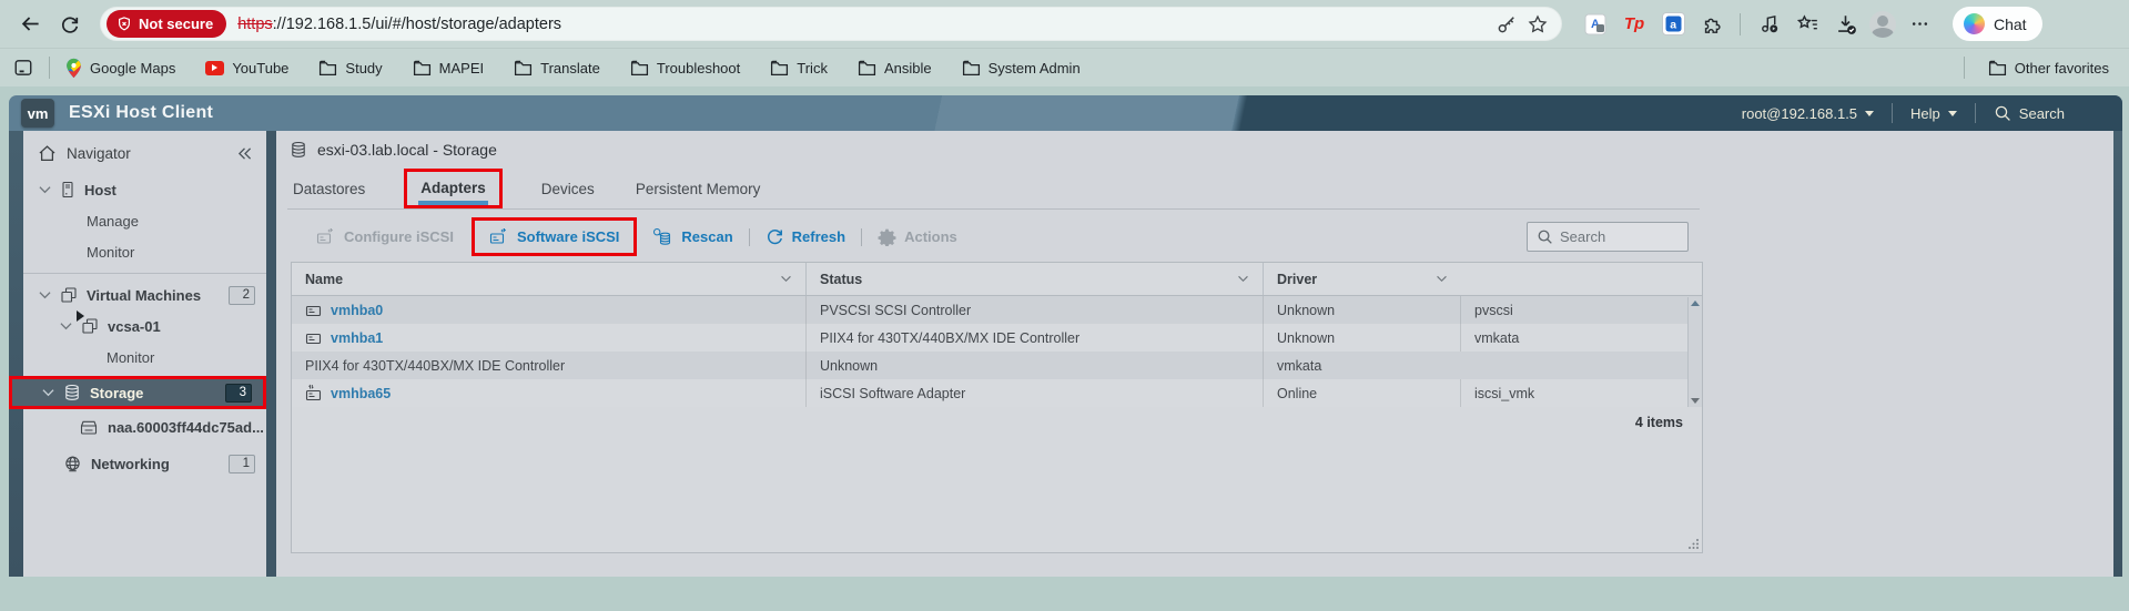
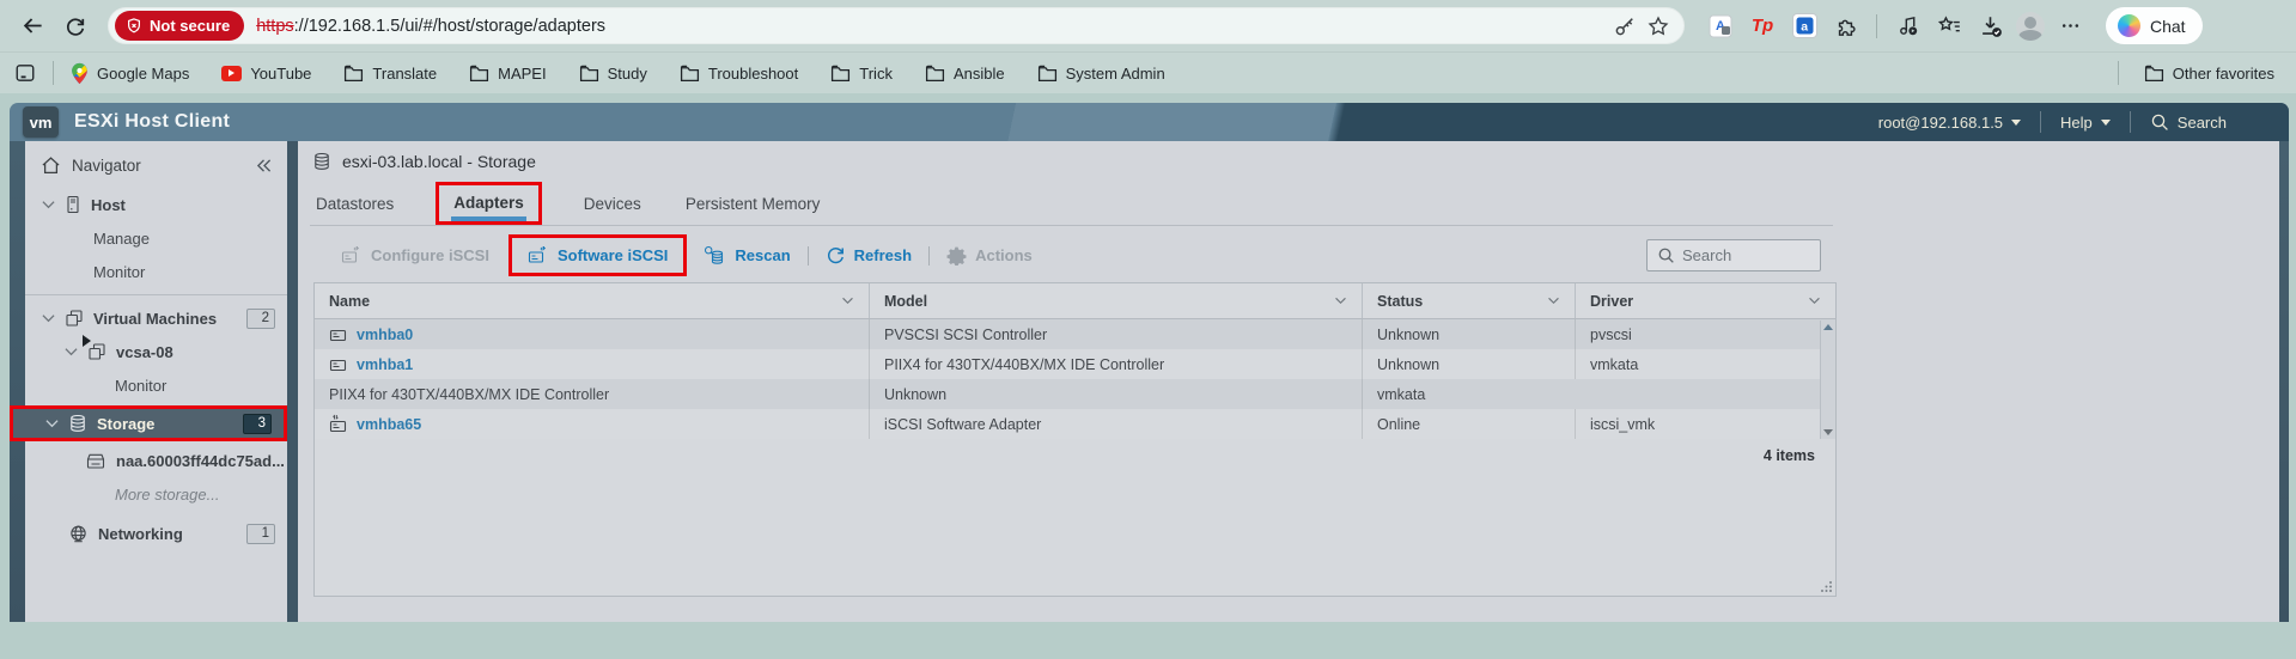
  Not secure
  https://192.168.1.5/ui/#/host/storage/adapters
  A
  Tp
  a
  Chat
  Google Maps
  YouTube
- Study
+ Translate
  MAPEI
- Translate
+ Study
  Troubleshoot
  Trick
  Ansible
  System Admin
  Other favorites
  vm
  ESXi Host Client
  root@192.168.1.5
  Help
  Search
  Navigator
  Host
  Manage
  Monitor
  Virtual Machines
  2
- vcsa-01
+ vcsa-08
  Monitor
  Storage
  3
  naa.60003ff44dc75ad...
+ More storage...
  Networking
  1
  esxi-03.lab.local - Storage
  Datastores
  Adapters
  Devices
  Persistent Memory
  Configure iSCSI
  Software iSCSI
  Rescan
  Refresh
  Actions
  Search
  Name
+ Model
  Status
  Driver
  vmhba0
  PVSCSI SCSI Controller
  Unknown
  pvscsi
  vmhba1
  PIIX4 for 430TX/440BX/MX IDE Controller
  Unknown
  vmkata
  PIIX4 for 430TX/440BX/MX IDE Controller
  Unknown
  vmkata
  vmhba65
  iSCSI Software Adapter
  Online
  iscsi_vmk
  4 items
